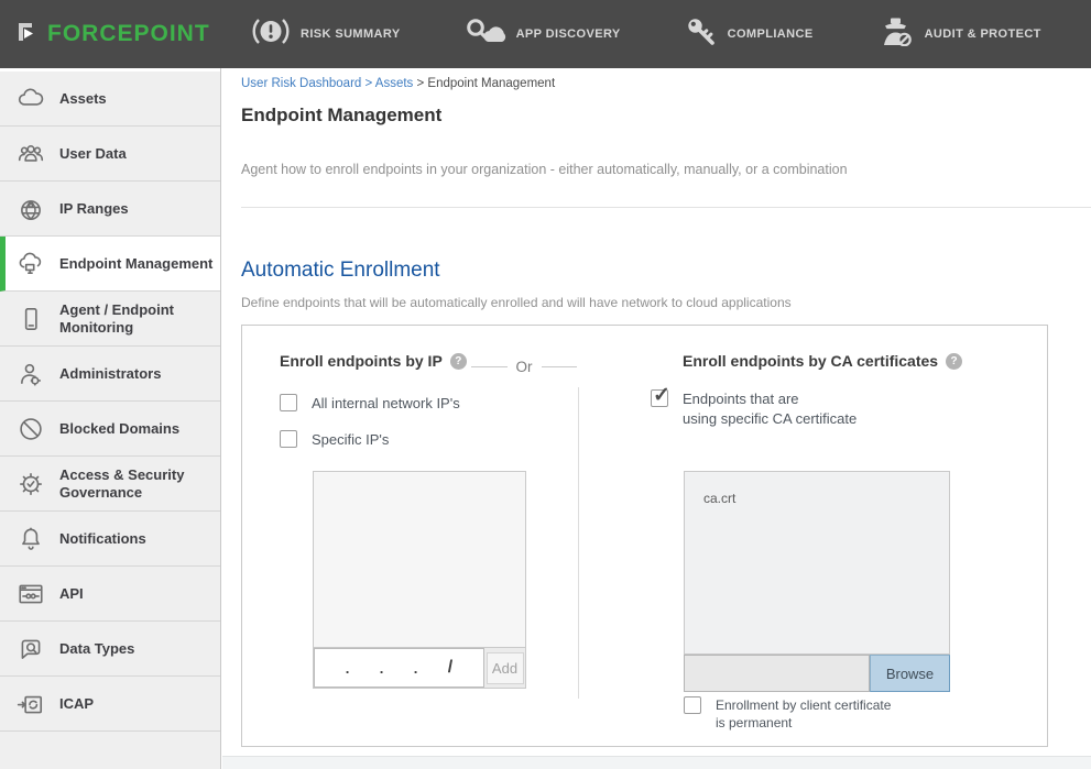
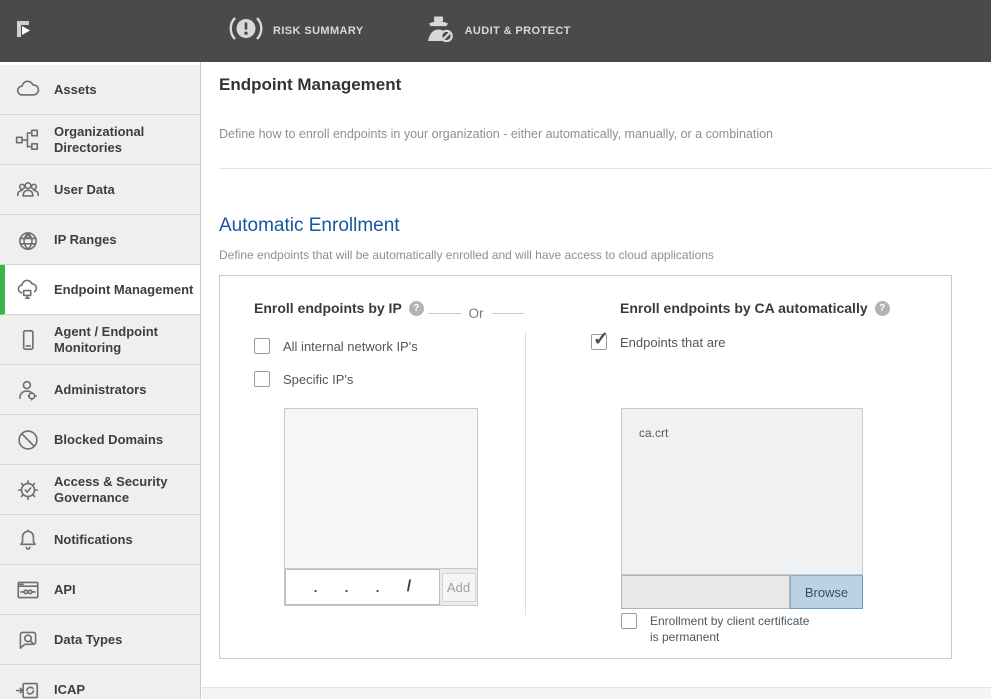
- FORCEPOINT
  RISK SUMMARY
- APP DISCOVERY
- COMPLIANCE
  AUDIT & PROTECT
  Assets
+ Organizational Directories
  User Data
  IP Ranges
  Endpoint Management
  Agent / Endpoint Monitoring
  Administrators
  Blocked Domains
  Access & Security Governance
  Notifications
  API
  Data Types
  ICAP
- User Risk Dashboard > Assets > Endpoint Management
  Endpoint Management
- Agent how to enroll endpoints in your organization - either automatically, manually, or a combination
+ Define how to enroll endpoints in your organization - either automatically, manually, or a combination
  Automatic Enrollment
- Define endpoints that will be automatically enrolled and will have network to cloud applications
+ Define endpoints that will be automatically enrolled and will have access to cloud applications
  Enroll endpoints by IP
  ?
  Or
- Enroll endpoints by CA certificates
+ Enroll endpoints by CA automatically
  ?
  All internal network IP's
  Specific IP's
  .
  .
  .
  /
  Add
  ✓
  Endpoints that are
- using specific CA certificate
  ca.crt
  Browse
  Enrollment by client certificate
  is permanent
